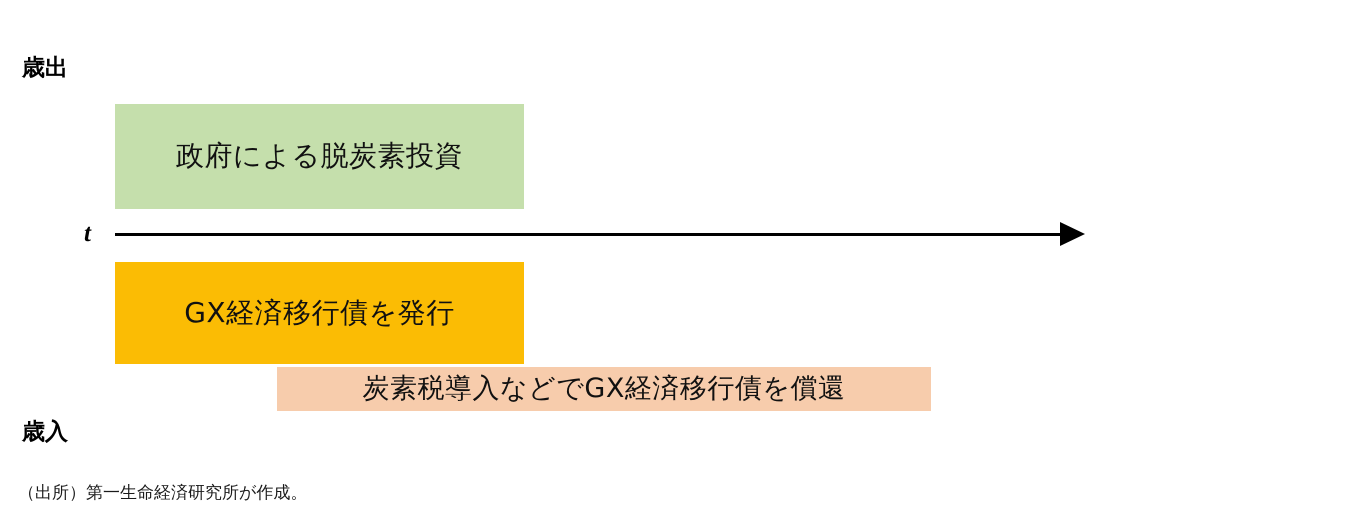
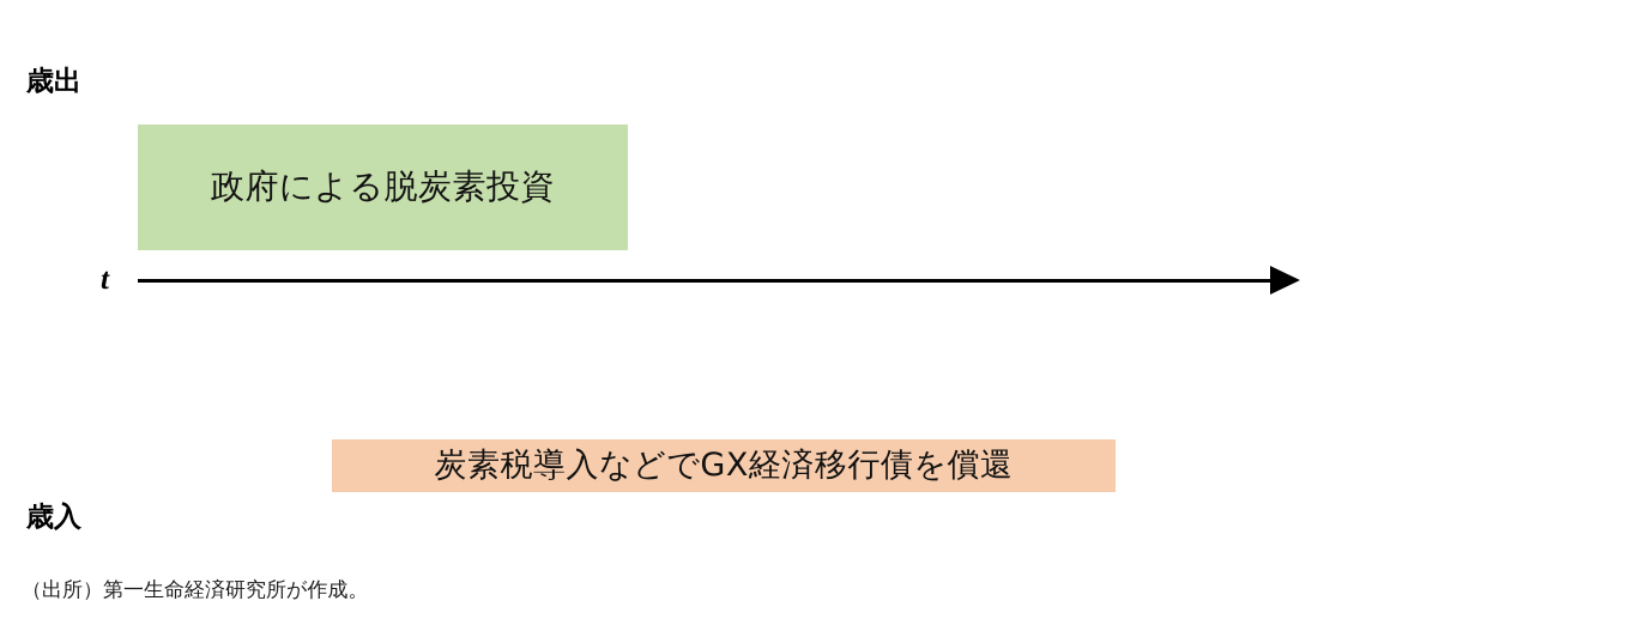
  歳出
  政府による脱炭素投資
  t
- GX経済移行債を発行
  炭素税導入などでGX経済移行債を償還
  歳入
  （出所）第一生命経済研究所が作成。
